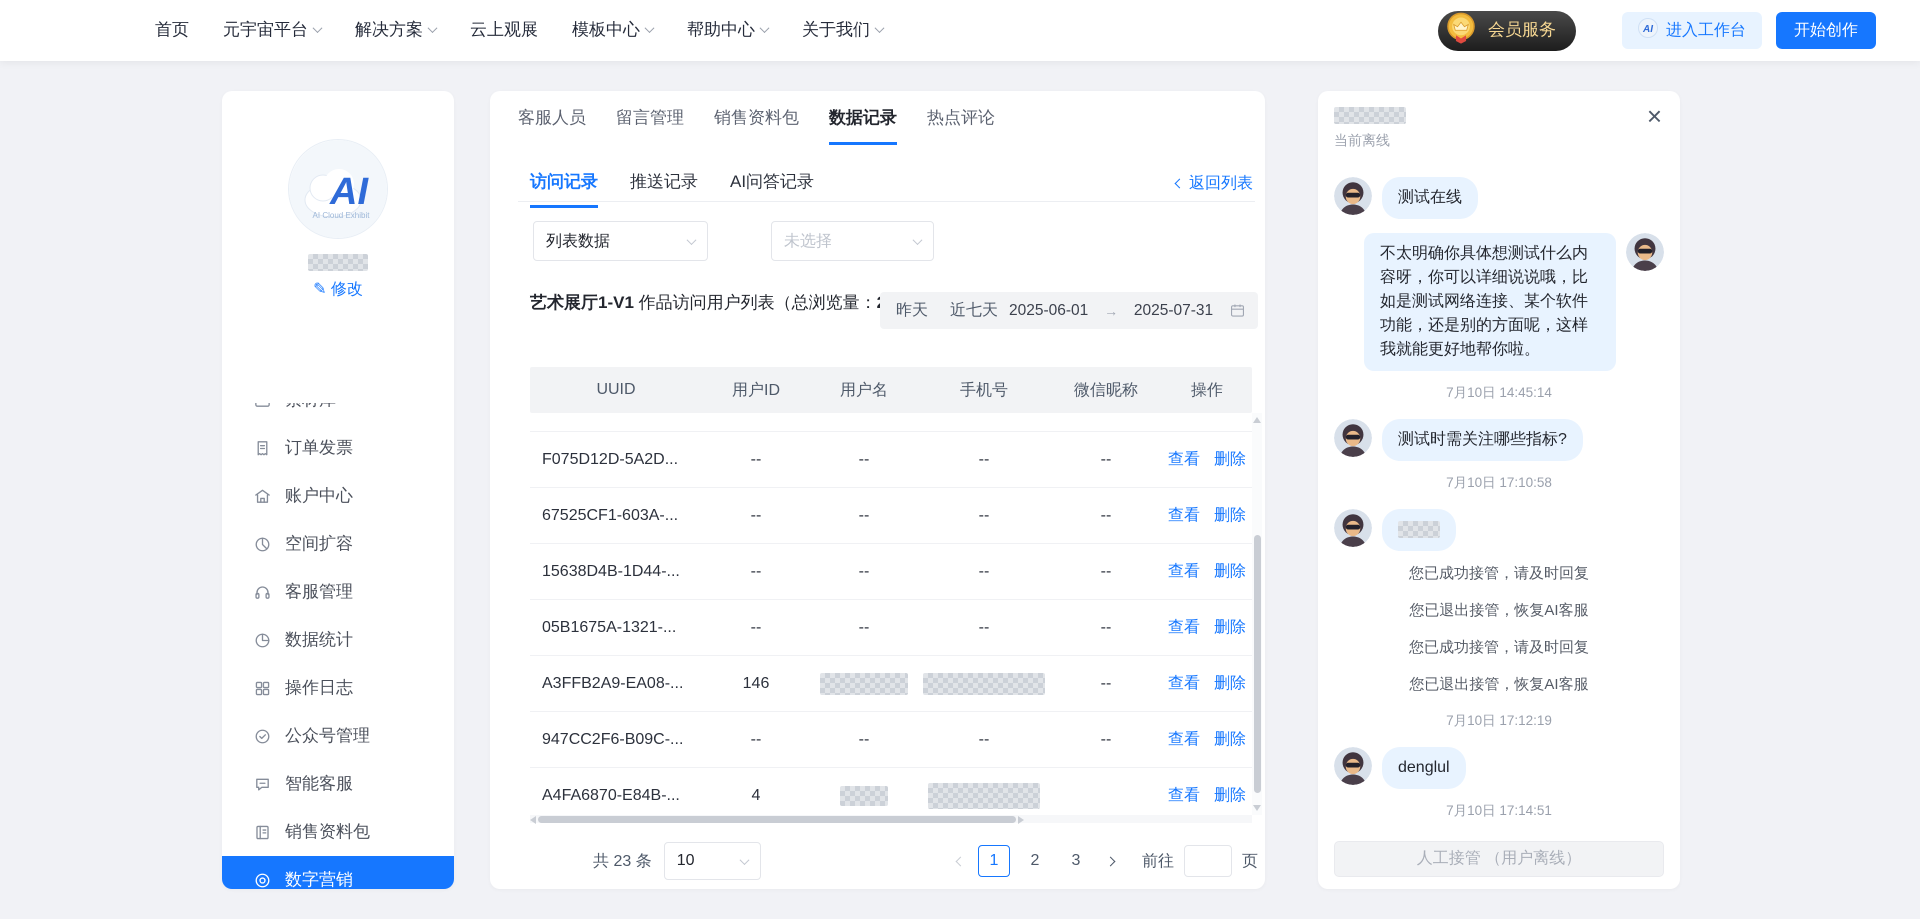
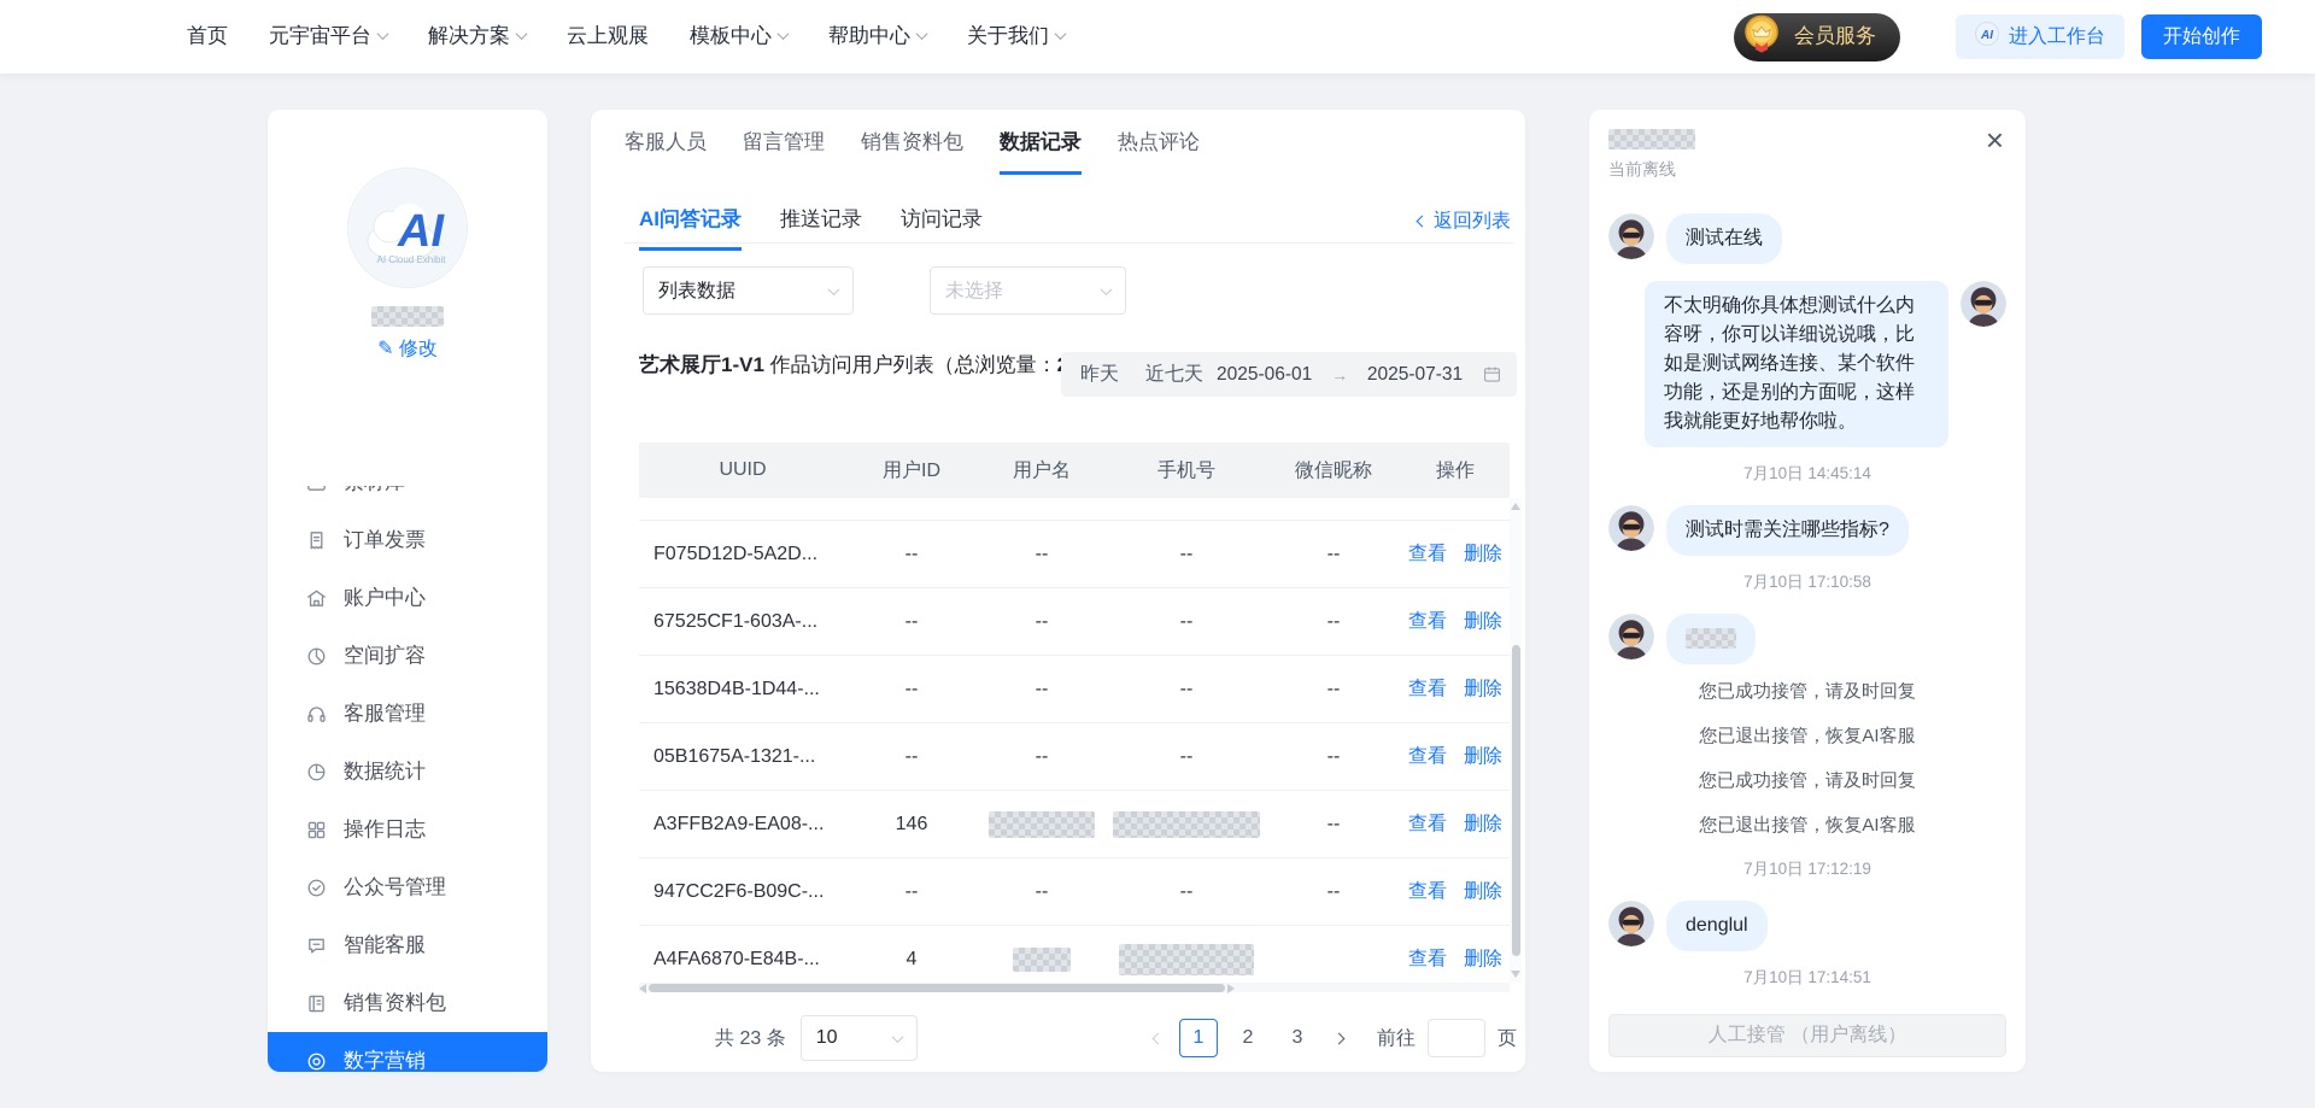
  首页
  元宇宙平台
  解决方案
  云上观展
  模板中心
  帮助中心
  关于我们
  会员服务
  AI
  进入工作台
  开始创作
  AI
  AI Cloud Exhibit
  ✎ 修改
  订单发票
  账户中心
  空间扩容
  客服管理
  数据统计
  操作日志
  公众号管理
  智能客服
  销售资料包
  数字营销
  客服人员
  留言管理
  销售资料包
  数据记录
  热点评论
- 访问记录
+ AI问答记录
  推送记录
- AI问答记录
+ 访问记录
  返回列表
  列表数据
  未选择
  艺术展厅1-V1 作品访问用户列表（总浏览量：
  昨天
  近七天
  2025-06-01
  →
  2025-07-31
  UUID
  用户ID
  用户名
  手机号
  微信昵称
  操作
  F075D12D-5A2D...
  --
  --
  --
  --
  查看
  删除
  67525CF1-603A-...
  --
  --
  --
  --
  查看
  删除
  15638D4B-1D44-...
  --
  --
  --
  --
  查看
  删除
  05B1675A-1321-...
  --
  --
  --
  --
  查看
  删除
  A3FFB2A9-EA08-...
  146
  --
  查看
  删除
  947CC2F6-B09C-...
  --
  --
  --
  --
  查看
  删除
  A4FA6870-E84B-...
  4
  查看
  删除
  共 23 条
  10
  1
  2
  3
  前往
  页
  当前离线
  ×
  测试在线
  不太明确你具体想测试什么内容呀，你可以详细说说哦，比如是测试网络连接、某个软件功能，还是别的方面呢，这样我就能更好地帮你啦。
  7月10日 14:45:14
  测试时需关注哪些指标?
  7月10日 17:10:58
  您已成功接管，请及时回复
  您已退出接管，恢复AI客服
  您已成功接管，请及时回复
  您已退出接管，恢复AI客服
  7月10日 17:12:19
  denglul
  7月10日 17:14:51
  人工接管 （用户离线）
